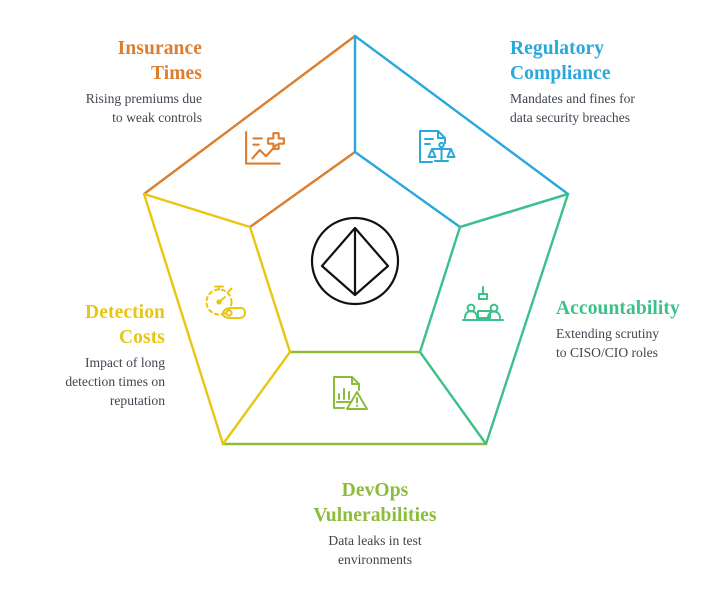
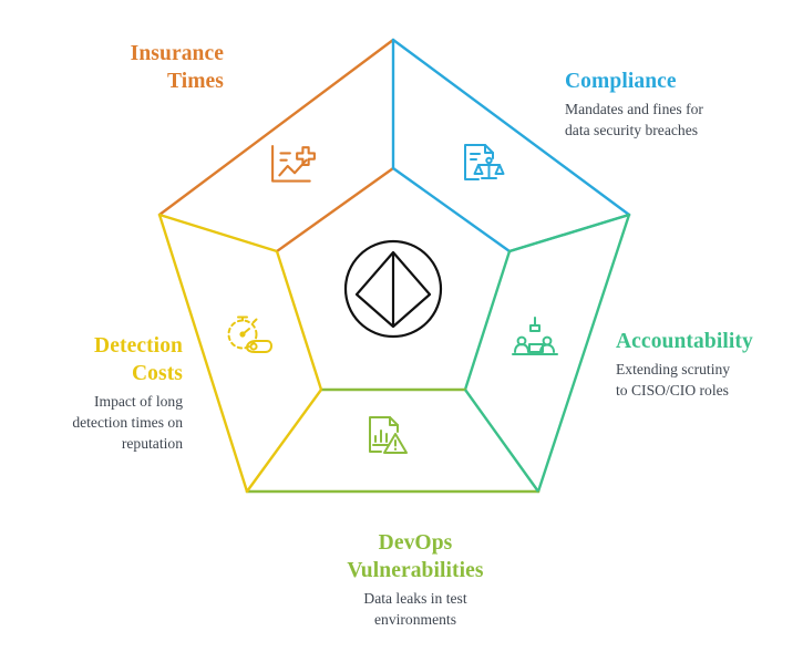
  Insurance
  Times
- Rising premiums due
- to weak controls
- Regulatory
  Compliance
  Mandates and fines for
  data security breaches
  Accountability
  Extending scrutiny
  to CISO/CIO roles
  DevOps
  Vulnerabilities
  Data leaks in test
  environments
  Detection
  Costs
  Impact of long
  detection times on
  reputation
